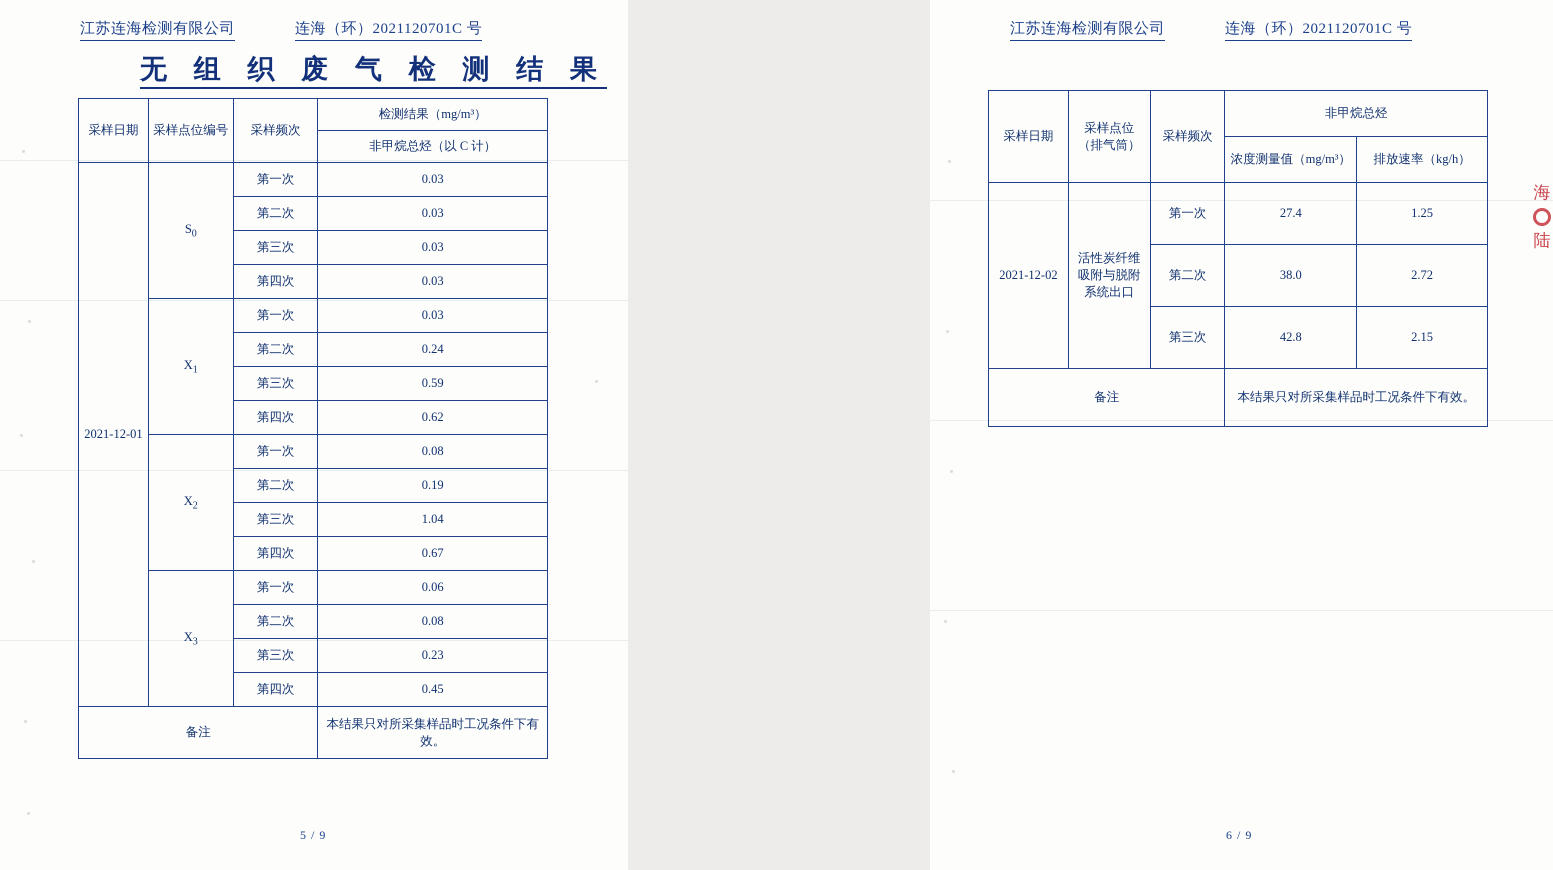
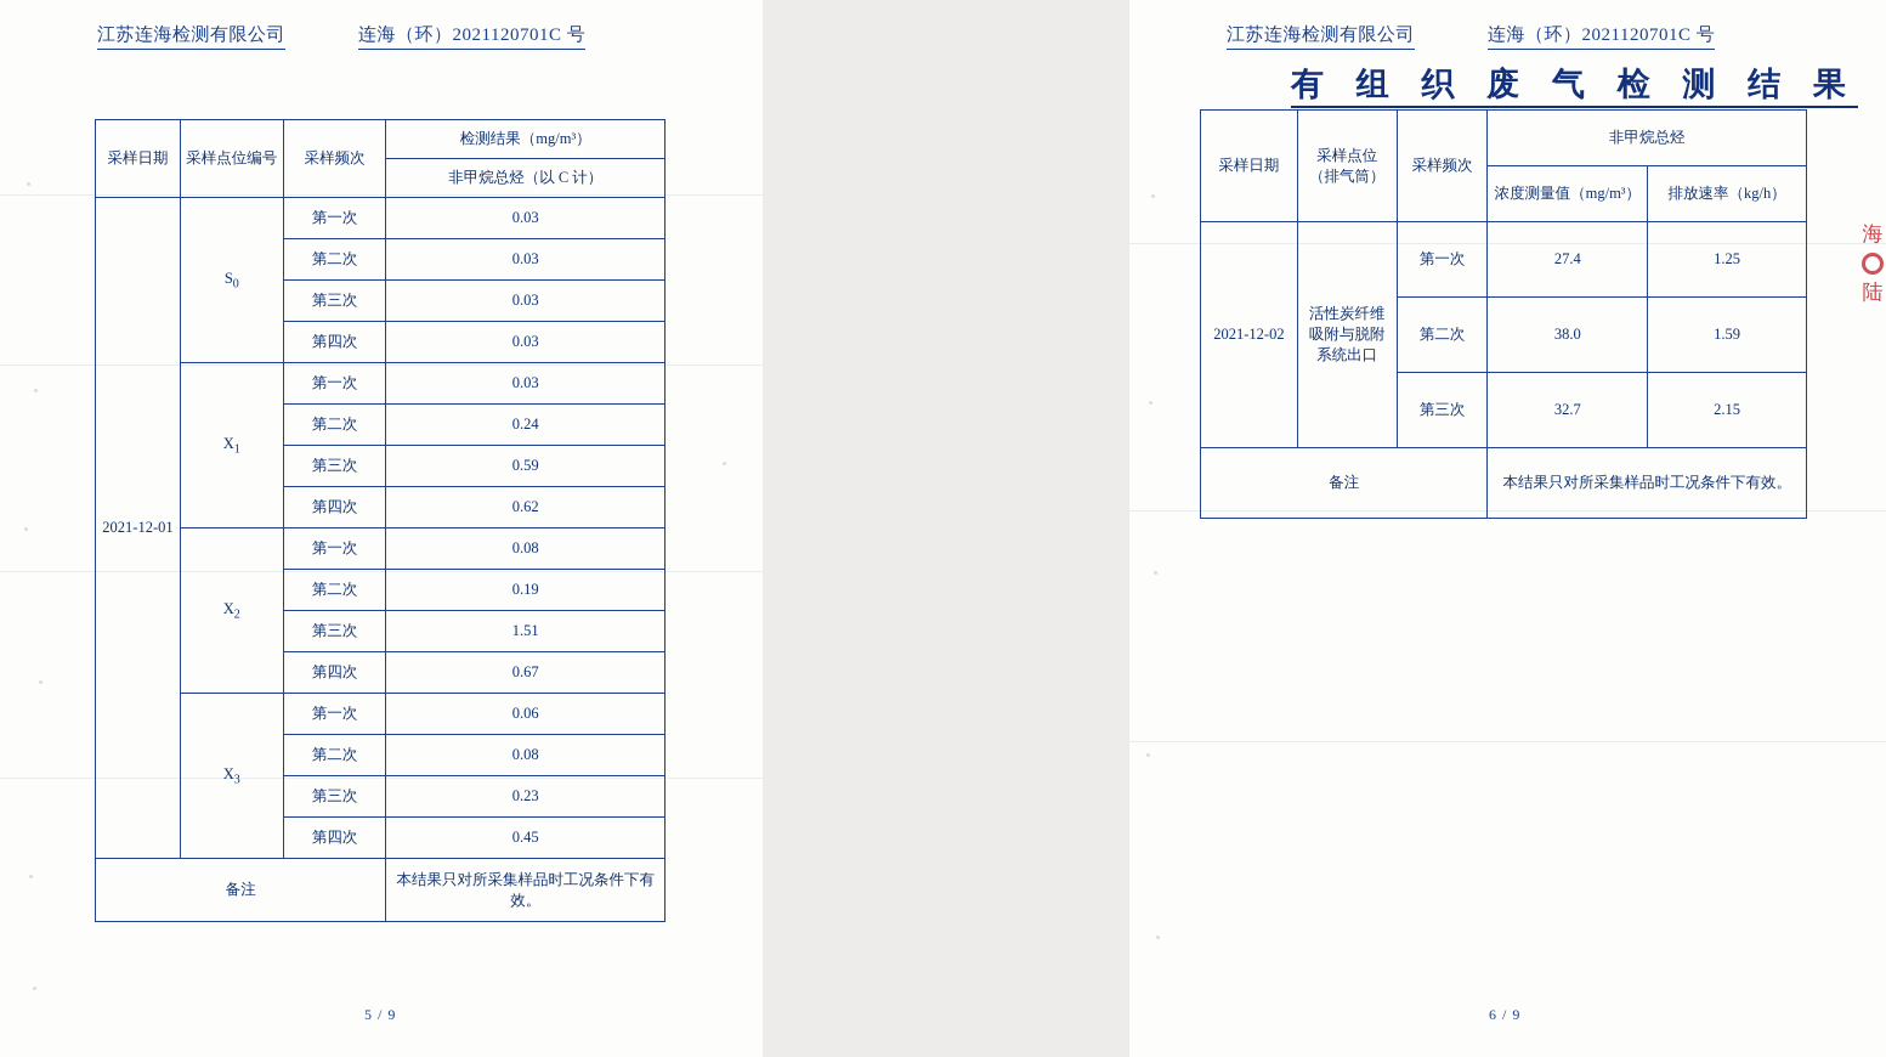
  江苏连海检测有限公司
  连海（环）2021120701C 号
- 无 组 织 废 气 检 测 结 果
  采样日期	采样点位编号	采样频次	检测结果（mg/m³）
  非甲烷总烃（以 C 计）
  2021-12-01	S0	第一次	0.03
  第二次	0.03
  第三次	0.03
  第四次	0.03
  X1	第一次	0.03
  第二次	0.24
  第三次	0.59
  第四次	0.62
  X2	第一次	0.08
  第二次	0.19
- 第三次	1.04
+ 第三次	1.51
  第四次	0.67
  X3	第一次	0.06
  第二次	0.08
  第三次	0.23
  第四次	0.45
  备注	本结果只对所采集样品时工况条件下有效。
  5 / 9
  江苏连海检测有限公司
  连海（环）2021120701C 号
+ 有 组 织 废 气 检 测 结 果
  采样日期	采样点位 （排气筒）	采样频次	非甲烷总烃
  浓度测量值（mg/m³）	排放速率（kg/h）
  2021-12-02	活性炭纤维 吸附与脱附 系统出口	第一次	27.4	1.25
- 第二次	38.0	2.72
+ 第二次	38.0	1.59
- 第三次	42.8	2.15
+ 第三次	32.7	2.15
  备注	本结果只对所采集样品时工况条件下有效。
  6 / 9
  海
  陆
